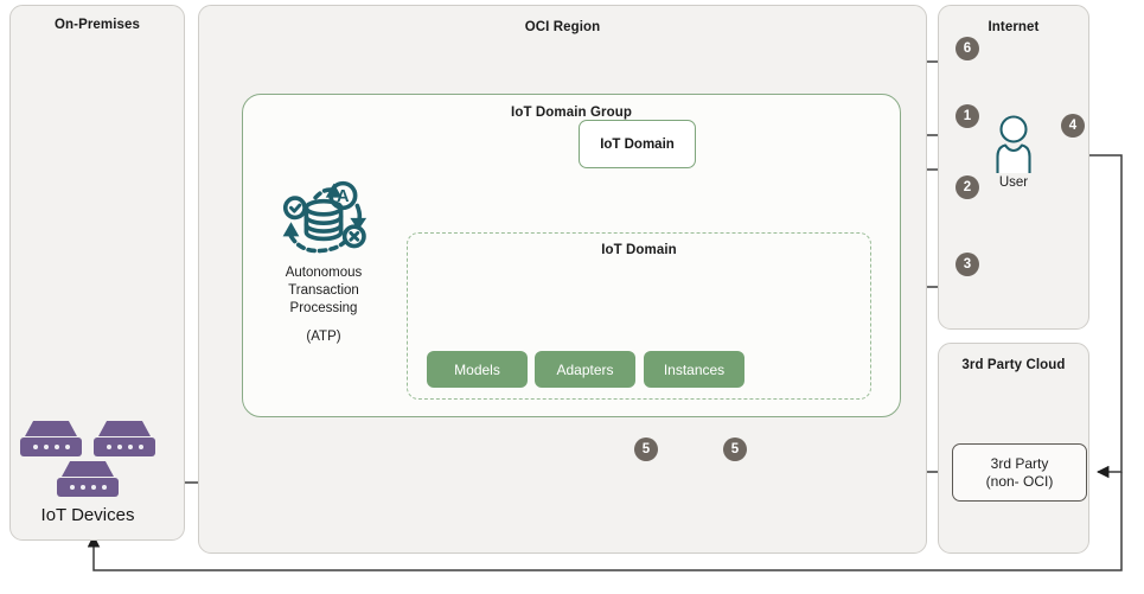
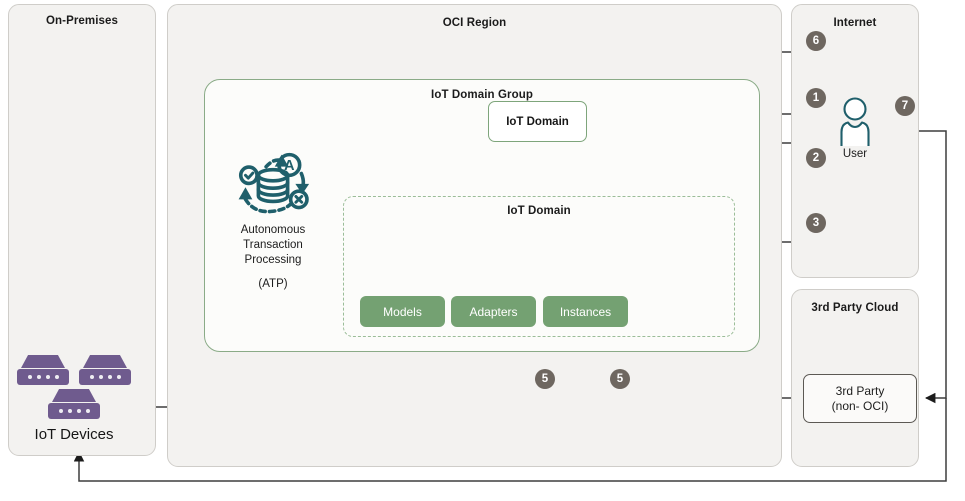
  On-Premises
  IoT Devices
  OCI Region
  IoT Domain Group
  IoT Domain
  IoT Domain
  Models
  Adapters
  Instances
  A
  Autonomous
  Transaction
  Processing
  (ATP)
  Internet
  User
  3rd Party Cloud
  3rd Party
  (non- OCI)
  6
  1
  2
  3
- 4
+ 7
  5
  5
